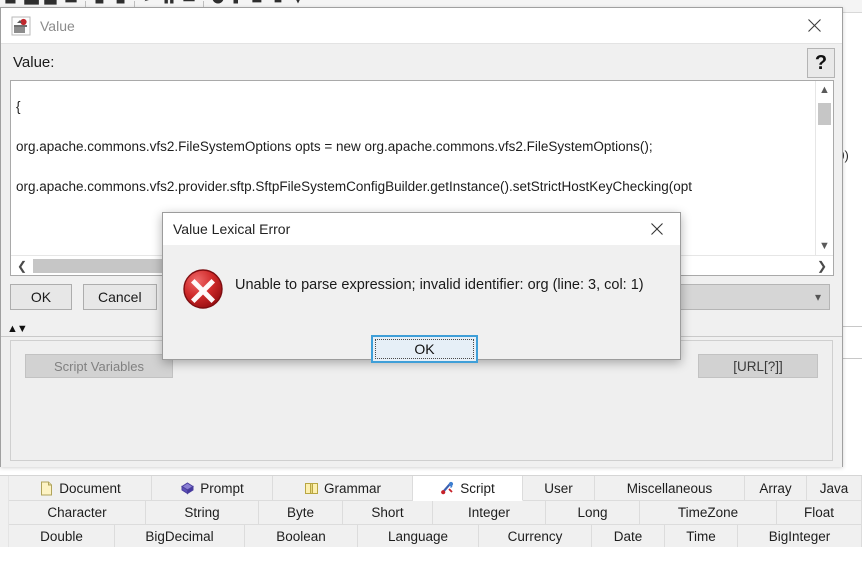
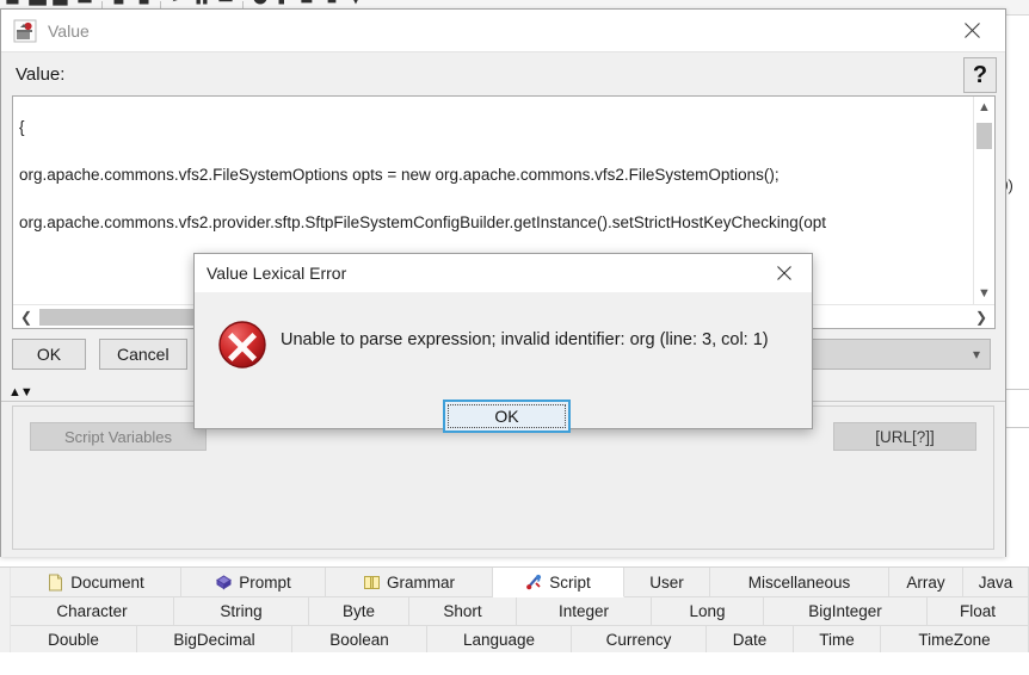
  Value
  Value:
  ?
  {
  org.apache.commons.vfs2.FileSystemOptions opts = new org.apache.commons.vfs2.FileSystemOptions();
  org.apache.commons.vfs2.provider.sftp.SftpFileSystemConfigBuilder.getInstance().setStrictHostKeyChecking(opt
  ▲
  ▼
  ❮
  ❯
  OK
  Cancel
  ▾
  ▲▼
  Script Variables
  [URL[?]]
  Document
  Prompt
  Grammar
  Script
  User
  Miscellaneous
  Array
  Java
  Character
  String
  Byte
  Short
  Integer
  Long
- TimeZone
+ BigInteger
  Float
  Double
  BigDecimal
  Boolean
  Language
  Currency
  Date
  Time
- BigInteger
+ TimeZone
  Value Lexical Error
  Unable to parse expression; invalid identifier: org (line: 3, col: 1)
  OK
